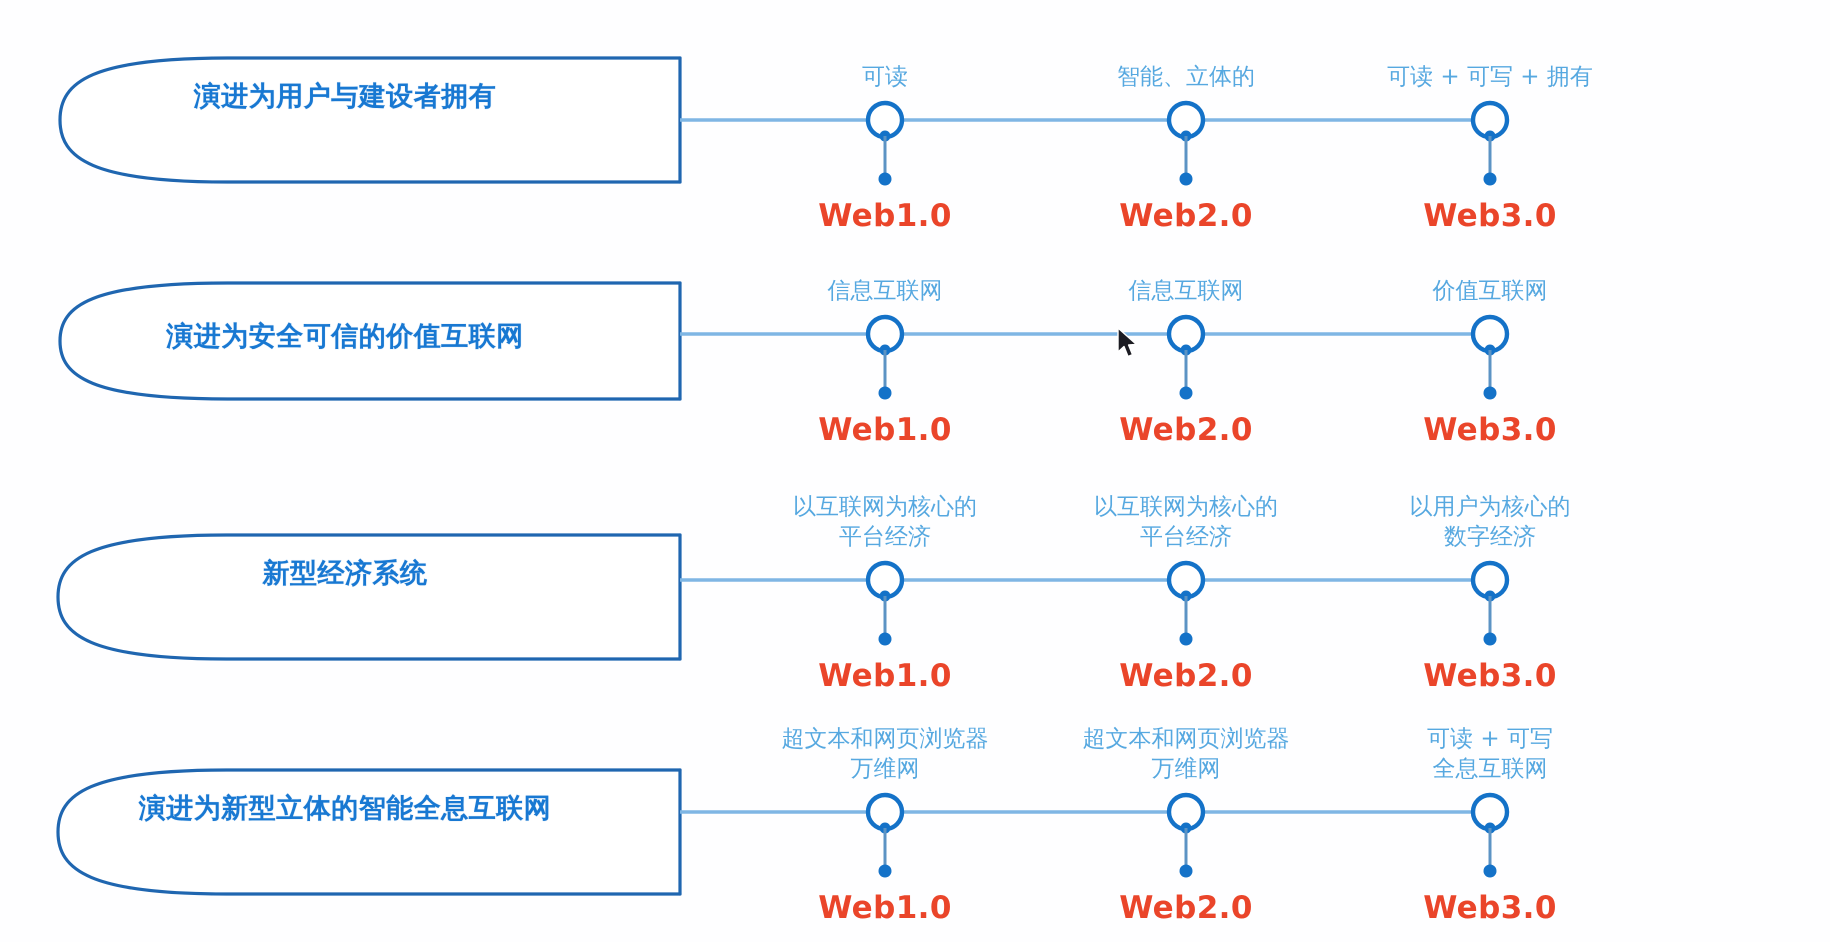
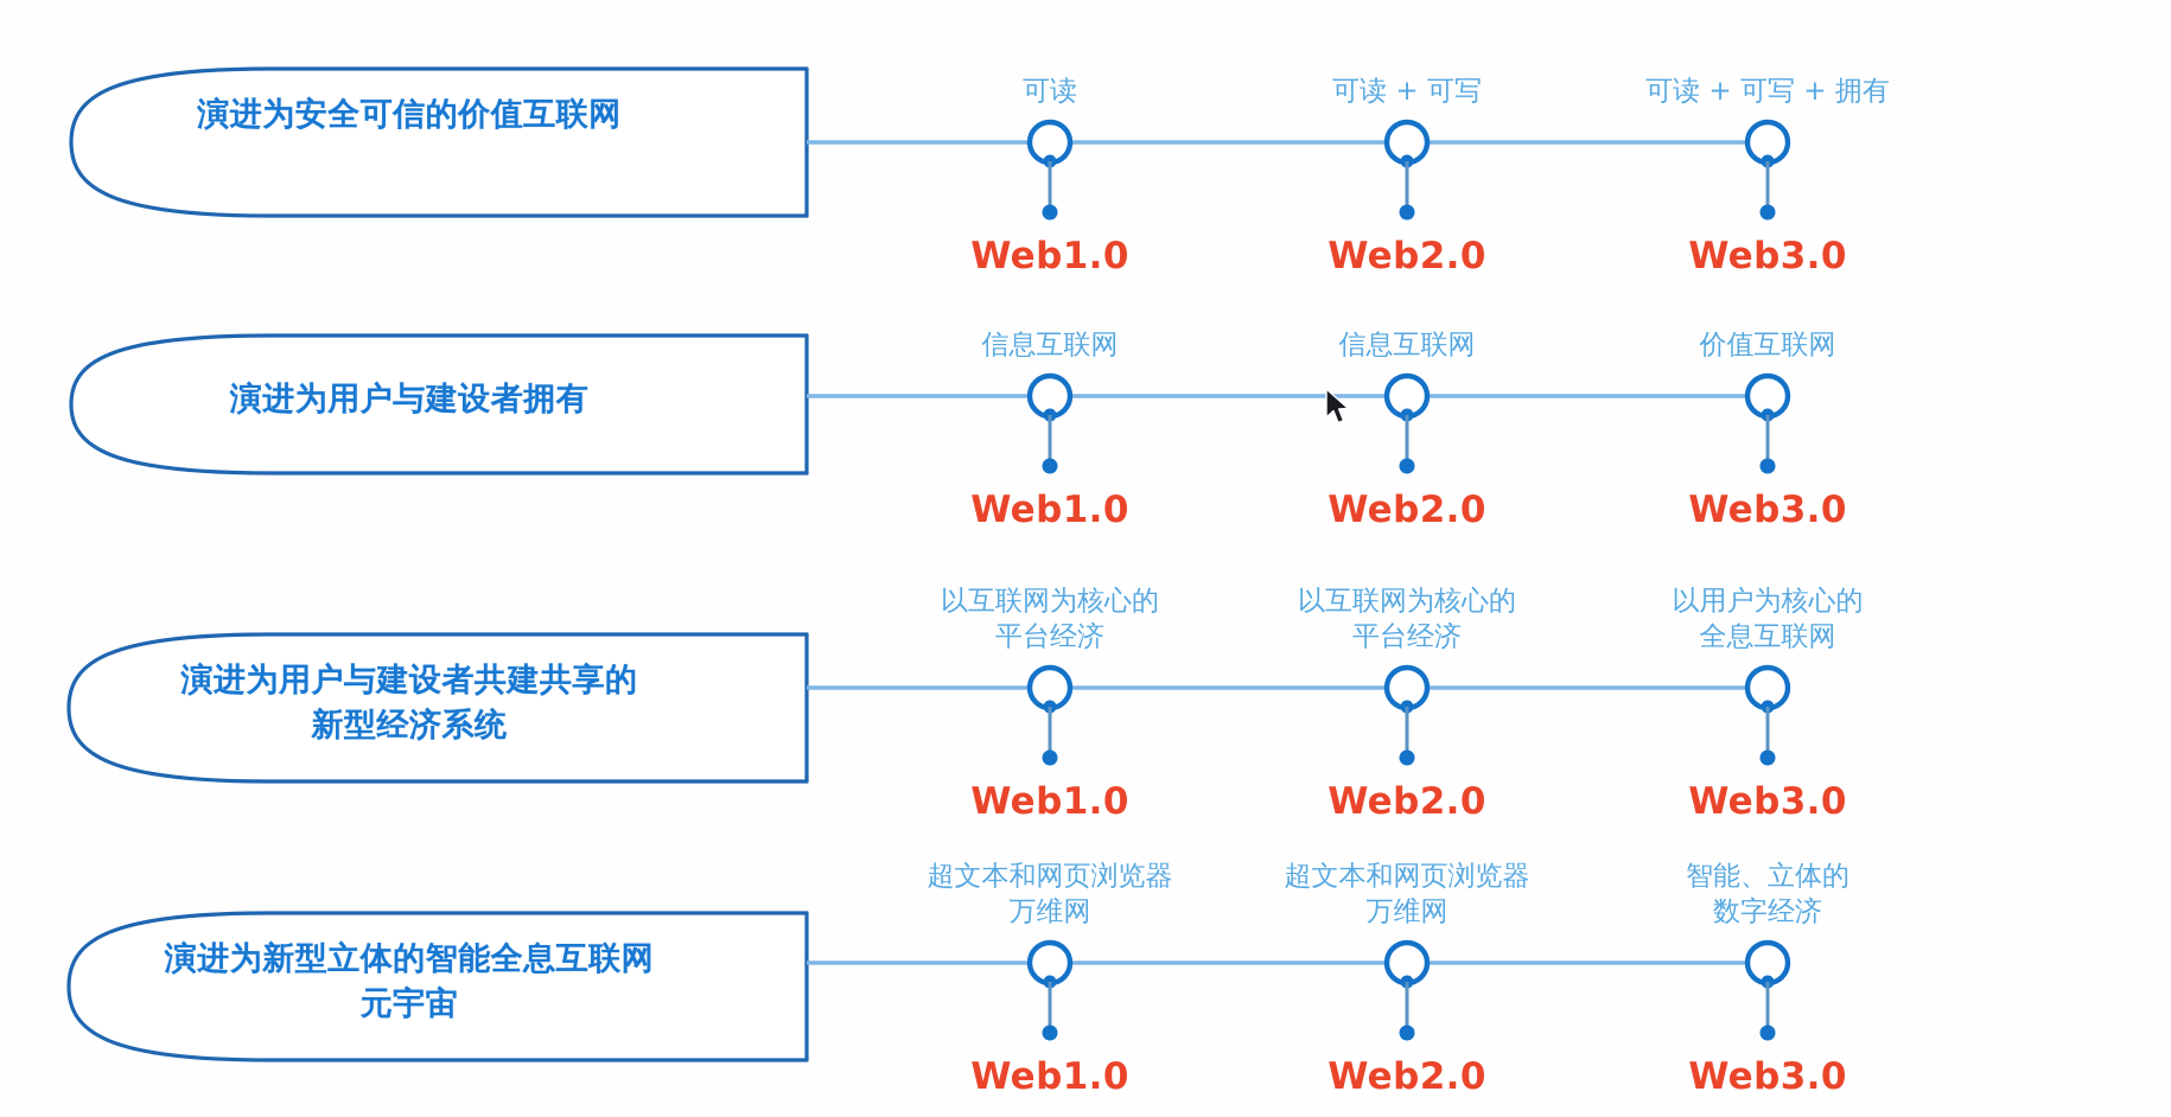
- 演进为用户与建设者拥有
+ 演进为安全可信的价值互联网
  可读
  Web1.0
- 智能、立体的
+ 可读 + 可写
  Web2.0
  可读 + 可写 + 拥有
  Web3.0
- 演进为安全可信的价值互联网
+ 演进为用户与建设者拥有
  信息互联网
  Web1.0
  信息互联网
  Web2.0
  价值互联网
  Web3.0
+ 演进为用户与建设者共建共享的
  新型经济系统
  以互联网为核心的
  平台经济
  Web1.0
  以互联网为核心的
  平台经济
  Web2.0
  以用户为核心的
- 数字经济
+ 全息互联网
  Web3.0
  演进为新型立体的智能全息互联网
+ 元宇宙
  超文本和网页浏览器
  万维网
  Web1.0
  超文本和网页浏览器
  万维网
  Web2.0
- 可读 + 可写
+ 智能、立体的
- 全息互联网
+ 数字经济
  Web3.0
